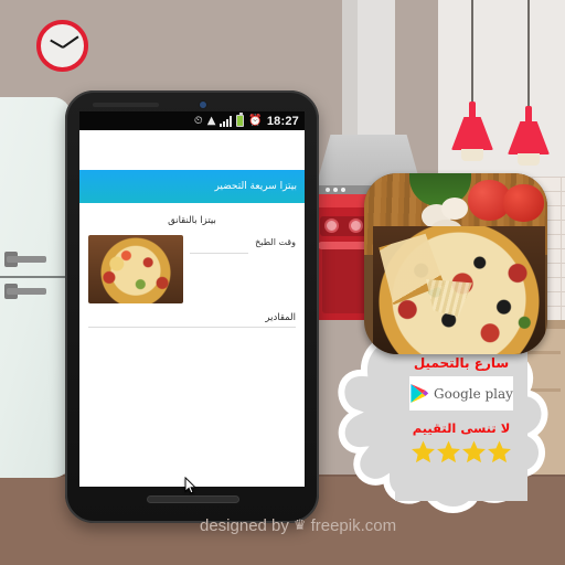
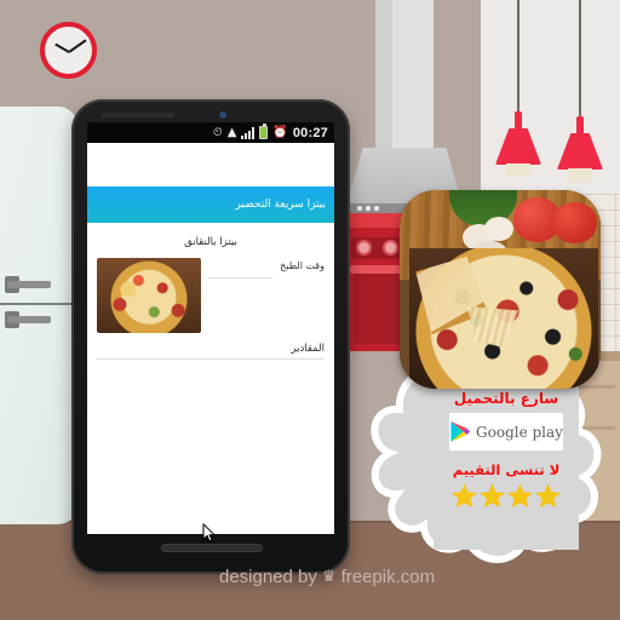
  ⏲
  ▲
  ⏰
- 18:27
+ 00:27
  بيتزا سريعة التحضير
  بيتزا بالنقانق
  وقت الطبخ
  المقادير
  سارع بالتحميل
  Google play
  لا تنسى التقييم
  designed by
  ♛
  freepik.com
